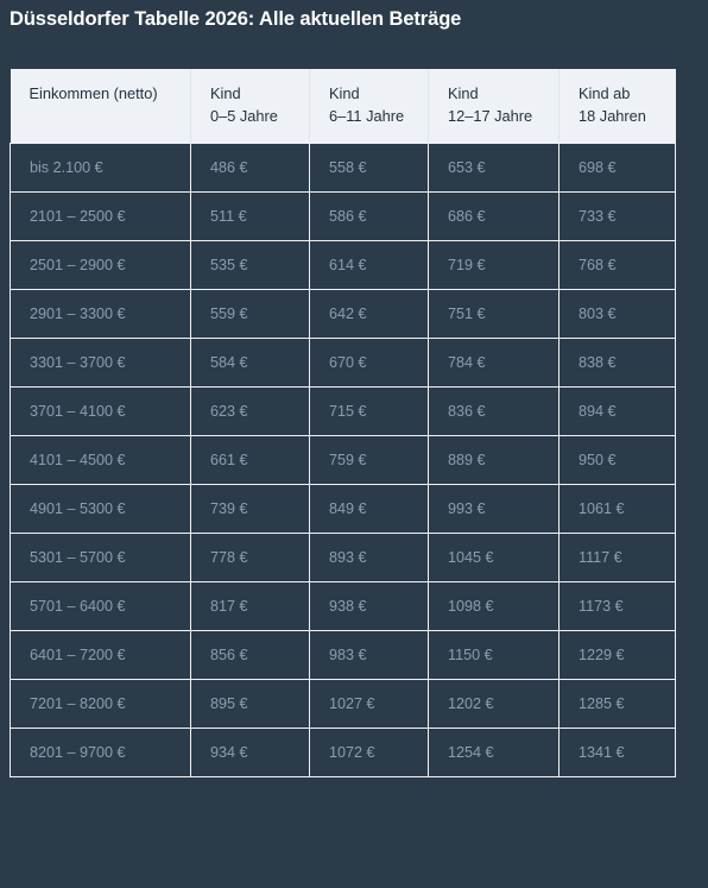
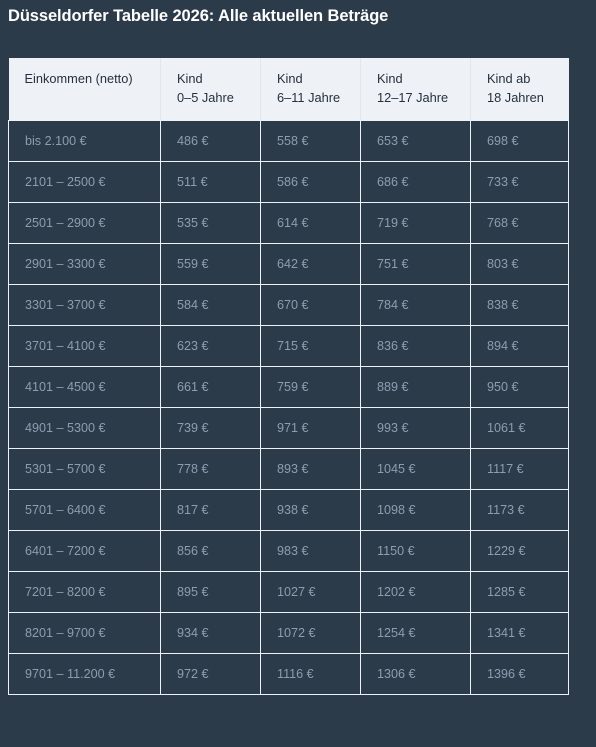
  Düsseldorfer Tabelle 2026: Alle aktuellen Beträge
  Einkommen (netto)	Kind0–5 Jahre	Kind6–11 Jahre	Kind12–17 Jahre	Kind ab18 Jahren
  bis 2.100 €	486 €	558 €	653 €	698 €
  2101 – 2500 €	511 €	586 €	686 €	733 €
  2501 – 2900 €	535 €	614 €	719 €	768 €
  2901 – 3300 €	559 €	642 €	751 €	803 €
  3301 – 3700 €	584 €	670 €	784 €	838 €
  3701 – 4100 €	623 €	715 €	836 €	894 €
  4101 – 4500 €	661 €	759 €	889 €	950 €
- 4901 – 5300 €	739 €	849 €	993 €	1061 €
+ 4901 – 5300 €	739 €	971 €	993 €	1061 €
  5301 – 5700 €	778 €	893 €	1045 €	1117 €
  5701 – 6400 €	817 €	938 €	1098 €	1173 €
  6401 – 7200 €	856 €	983 €	1150 €	1229 €
  7201 – 8200 €	895 €	1027 €	1202 €	1285 €
  8201 – 9700 €	934 €	1072 €	1254 €	1341 €
+ 9701 – 11.200 €	972 €	1116 €	1306 €	1396 €
